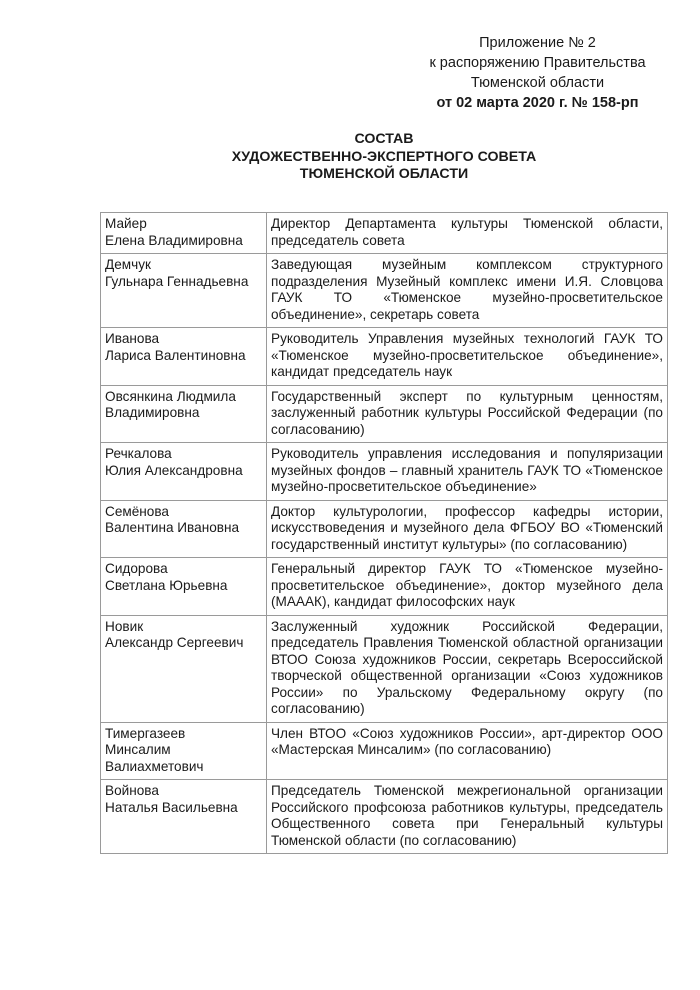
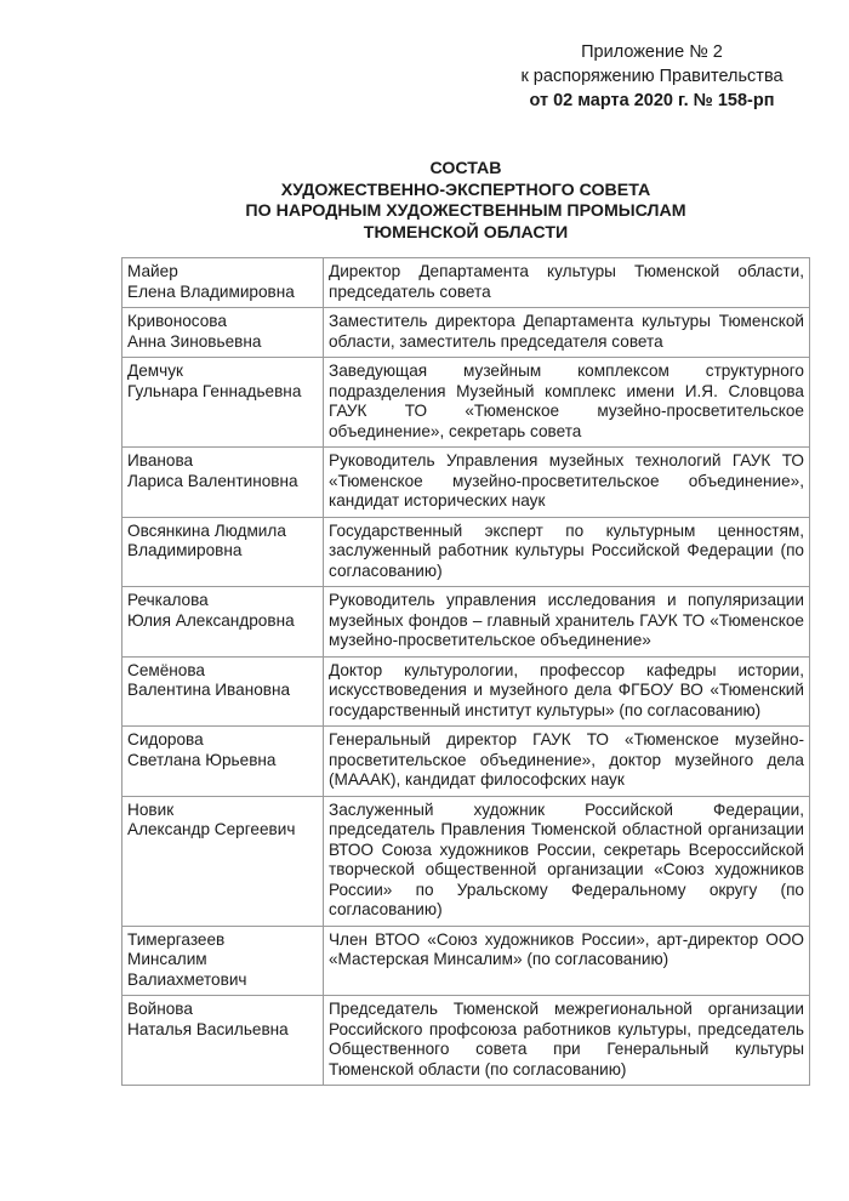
  Приложение № 2
  к распоряжению Правительства
- Тюменской области
  от 02 марта 2020 г. № 158-рп
  СОСТАВ
  ХУДОЖЕСТВЕННО-ЭКСПЕРТНОГО СОВЕТА
+ ПО НАРОДНЫМ ХУДОЖЕСТВЕННЫМ ПРОМЫСЛАМ
  ТЮМЕНСКОЙ ОБЛАСТИ
  МайерЕлена Владимировна	Директор Департамента культуры Тюменской области, председатель совета
+ КривоносоваАнна Зиновьевна	Заместитель директора Департамента культуры Тюменской области, заместитель председателя совета
  ДемчукГульнара Геннадьевна	Заведующая музейным комплексом структурного подразделения Музейный комплекс имени И.Я. Словцова ГАУК ТО «Тюменское музейно-просветительское объединение», секретарь совета
- ИвановаЛариса Валентиновна	Руководитель Управления музейных технологий ГАУК ТО «Тюменское музейно-просветительское объединение», кандидат председатель наук
+ ИвановаЛариса Валентиновна	Руководитель Управления музейных технологий ГАУК ТО «Тюменское музейно-просветительское объединение», кандидат исторических наук
  Овсянкина ЛюдмилаВладимировна	Государственный эксперт по культурным ценностям, заслуженный работник культуры Российской Федерации (по согласованию)
  РечкаловаЮлия Александровна	Руководитель управления исследования и популяризации музейных фондов – главный хранитель ГАУК ТО «Тюменское музейно-просветительское объединение»
  СемёноваВалентина Ивановна	Доктор культурологии, профессор кафедры истории, искусствоведения и музейного дела ФГБОУ ВО «Тюменский государственный институт культуры» (по согласованию)
  СидороваСветлана Юрьевна	Генеральный директор ГАУК ТО «Тюменское музейно-просветительское объединение», доктор музейного дела (МАААК), кандидат философских наук
  НовикАлександр Сергеевич	Заслуженный художник Российской Федерации, председатель Правления Тюменской областной организации ВТОО Союза художников России, секретарь Всероссийской творческой общественной организации «Союз художников России» по Уральскому Федеральному округу (по согласованию)
  ТимергазеевМинсалимВалиахметович	Член ВТОО «Союз художников России», арт-директор ООО «Мастерская Минсалим» (по согласованию)
  ВойноваНаталья Васильевна	Председатель Тюменской межрегиональной организации Российского профсоюза работников культуры, председатель Общественного совета при Генеральный культуры Тюменской области (по согласованию)
